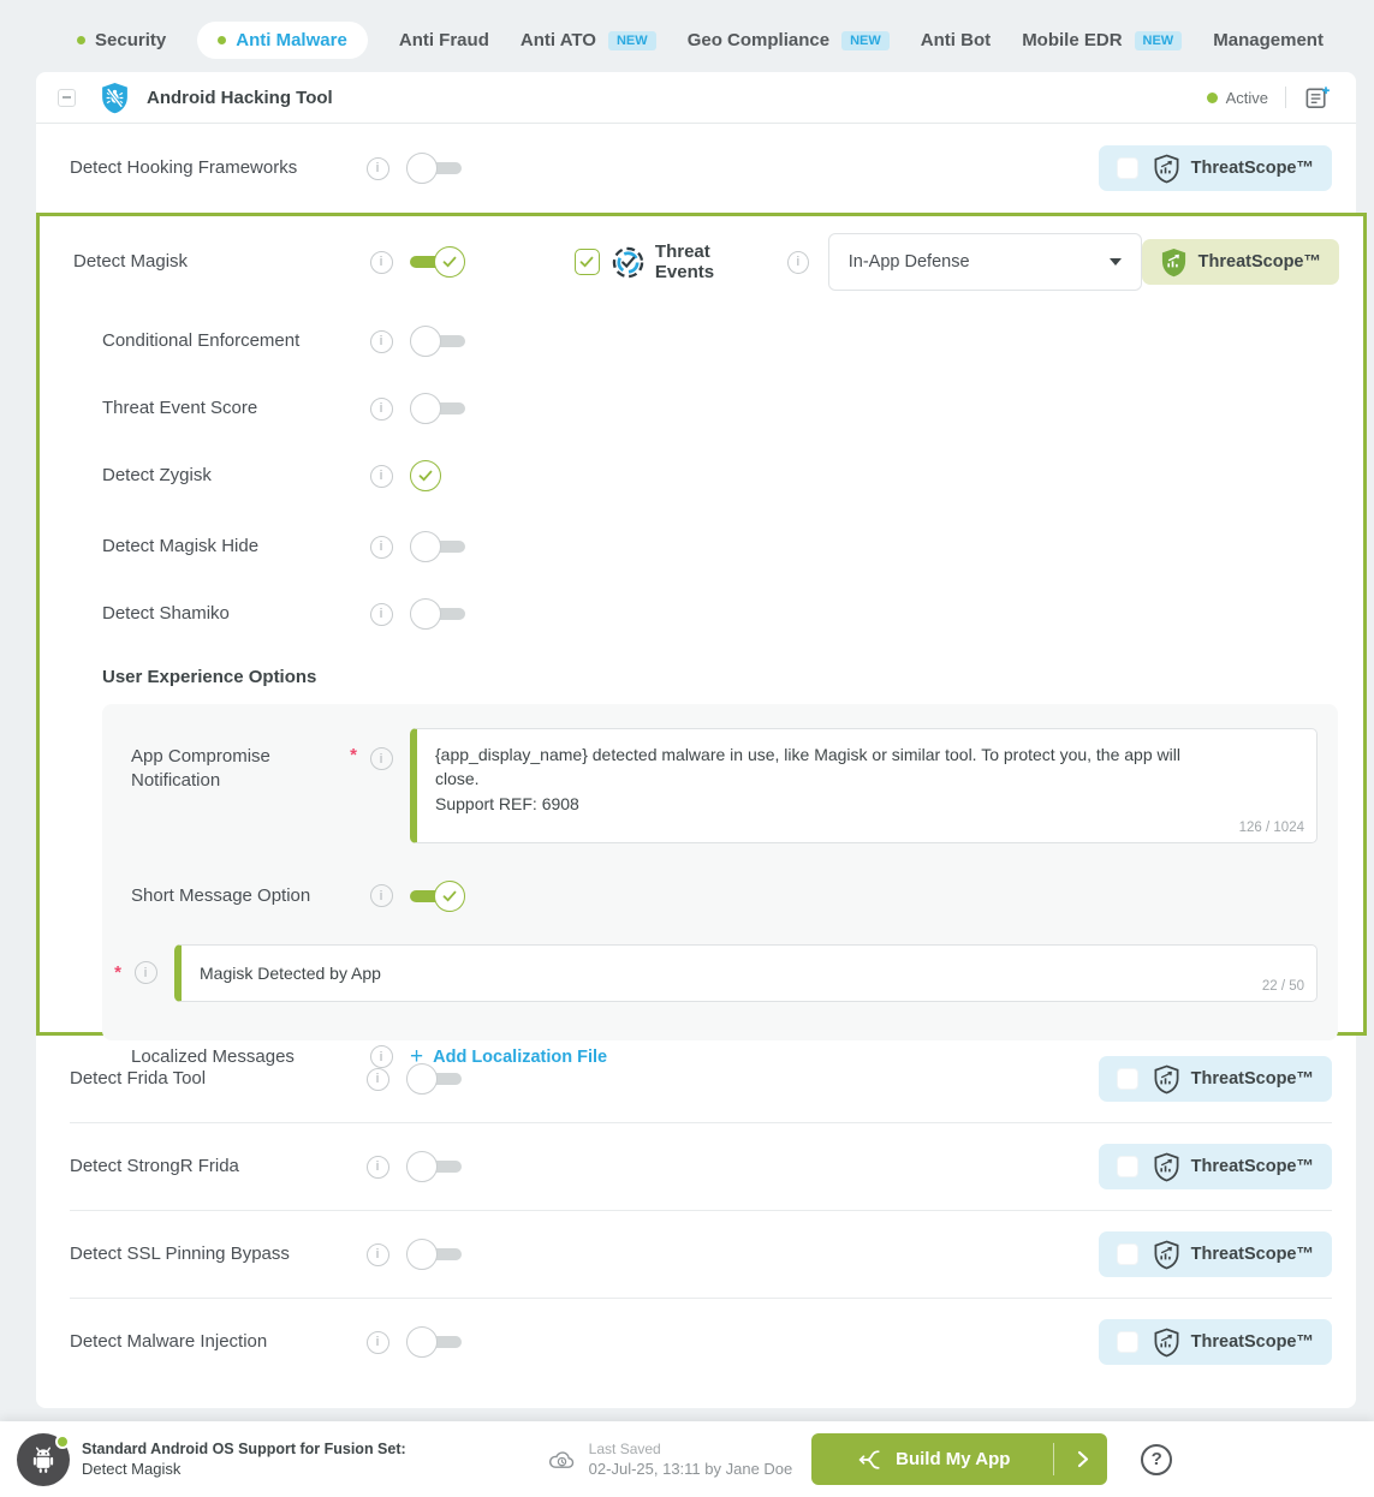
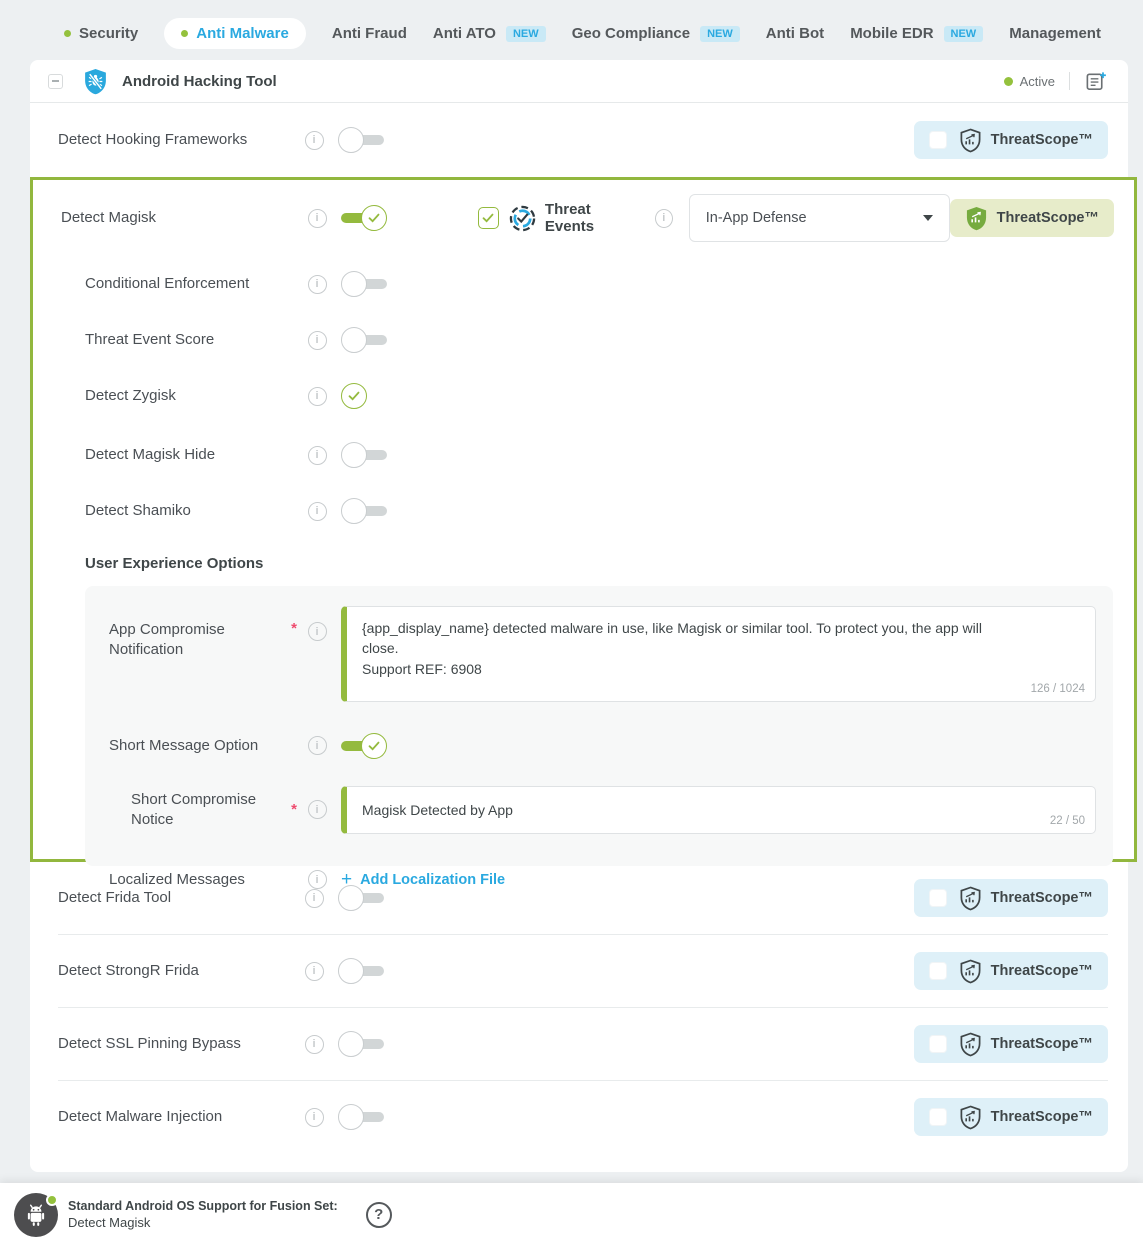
  Security
  Anti Malware
  Anti Fraud
  Anti ATO
  NEW
  Geo Compliance
  NEW
  Anti Bot
  Mobile EDR
  NEW
  Management
  Android Hacking Tool
  Active
  Detect Hooking Frameworks
  i
  ThreatScope™
  Detect Magisk
  i
  Threat Events
  i
  In-App Defense
  ThreatScope™
  Conditional Enforcement
  i
  Threat Event Score
  i
  Detect Zygisk
  i
  Detect Magisk Hide
  i
  Detect Shamiko
  i
  User Experience Options
  App Compromise Notification
  *
  i
  {app_display_name} detected malware in use, like Magisk or similar tool. To protect you, the app will close.
  Support REF: 6908
  126 / 1024
  Short Message Option
  i
+ Short Compromise Notice
  *
  i
  Magisk Detected by App
  22 / 50
  Localized Messages
  i
  +
  Add Localization File
  Detect Frida Tool
  i
  ThreatScope™
  Detect StrongR Frida
  i
  ThreatScope™
  Detect SSL Pinning Bypass
  i
  ThreatScope™
  Detect Malware Injection
  i
  ThreatScope™
  Standard Android OS Support for Fusion Set:
  Detect Magisk
- Last Saved
- 02-Jul-25, 13:11 by Jane Doe
- Build My App
  ?
